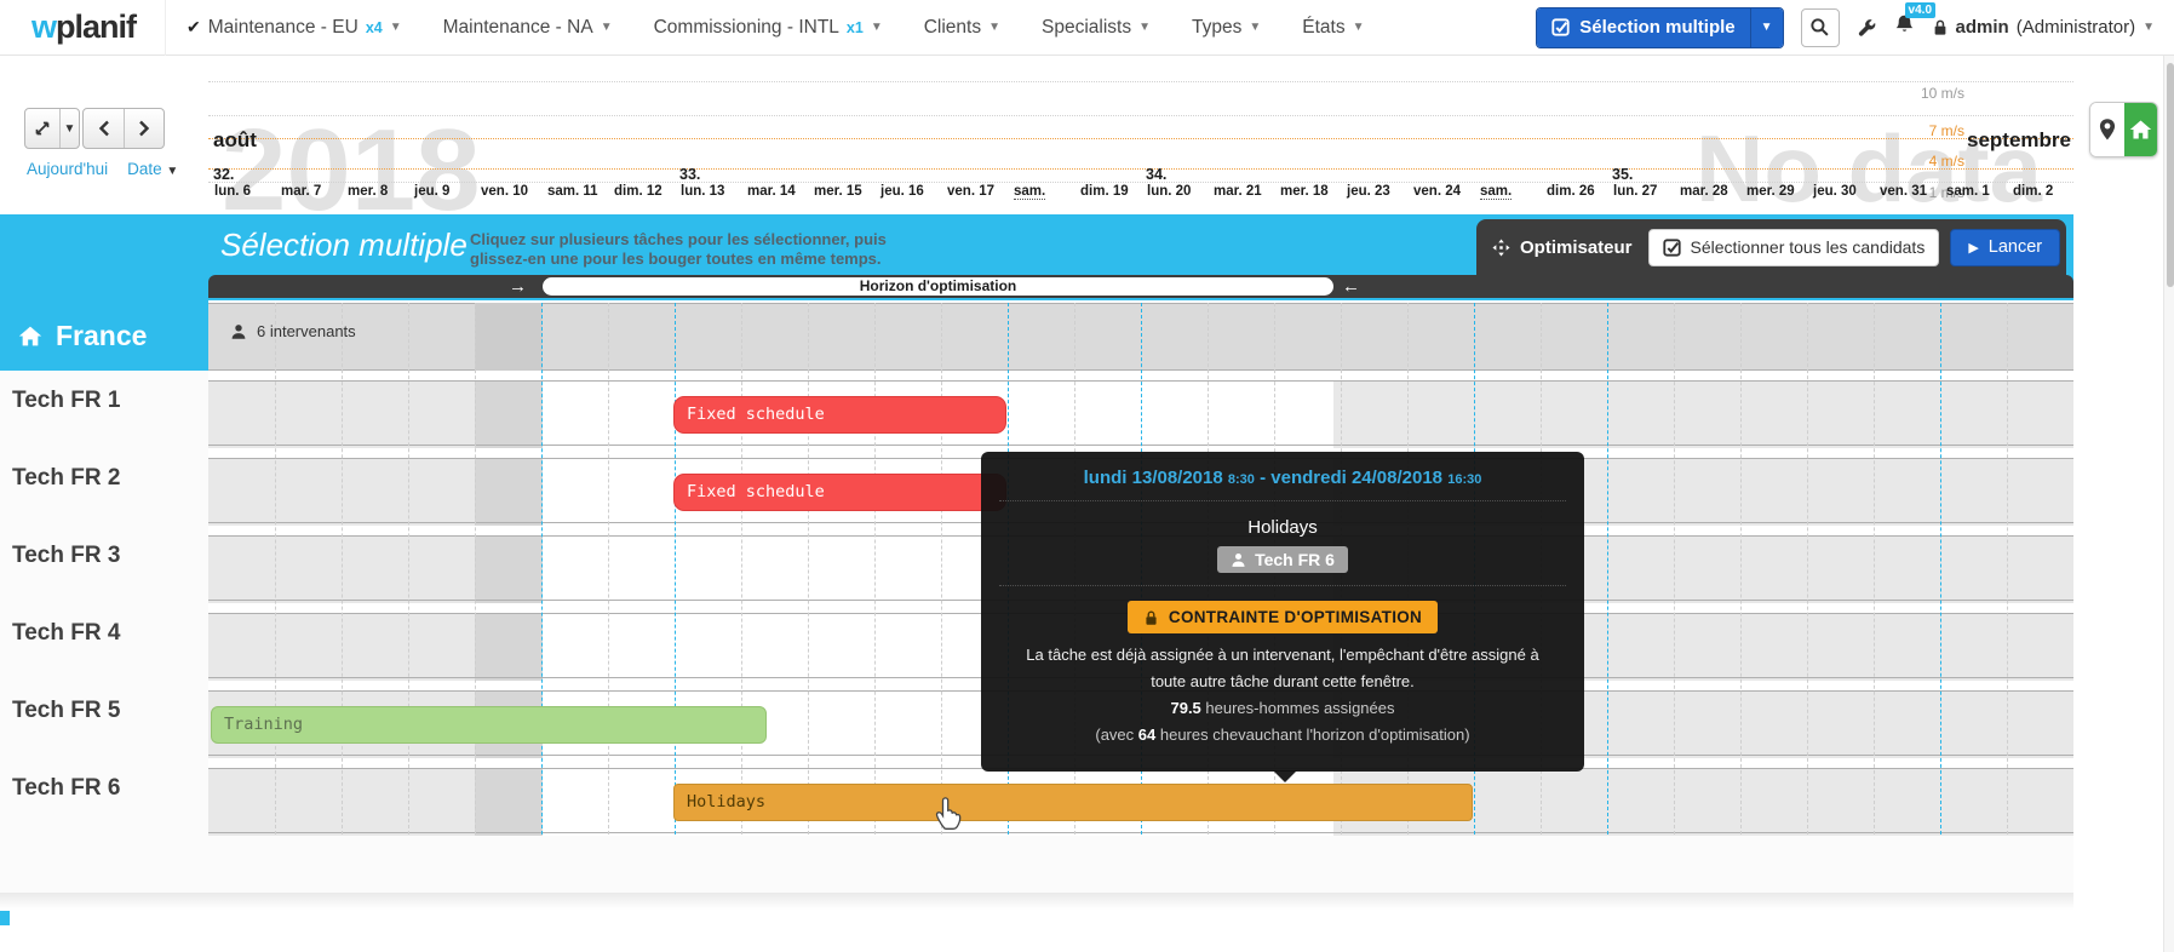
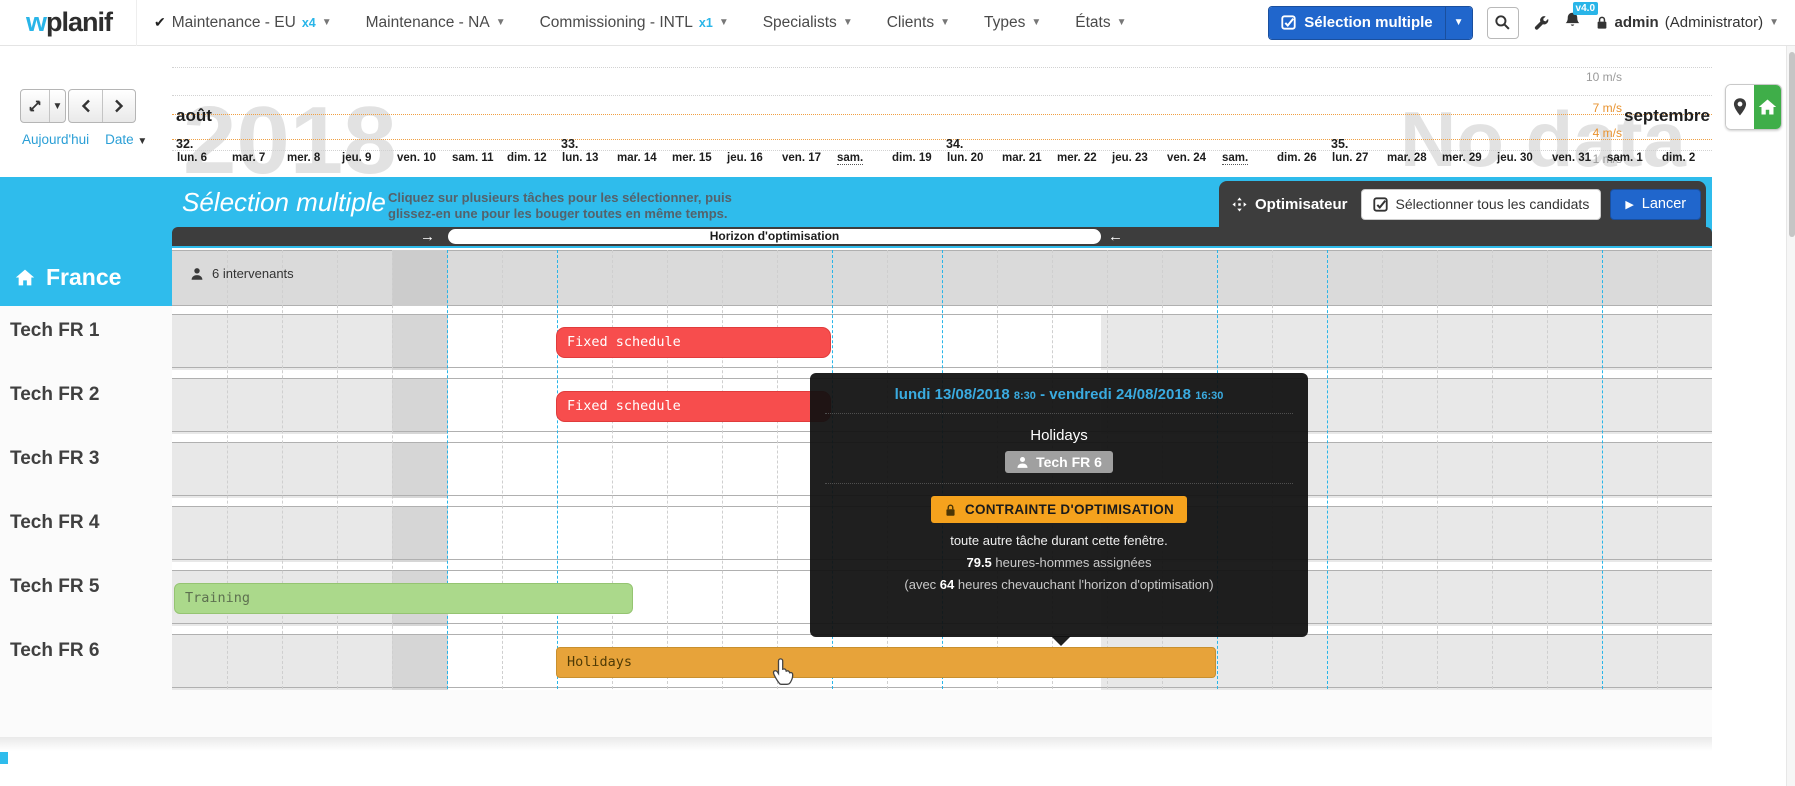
  wplanif
  ✔
  Maintenance - EU
  x4
  ▼
  Maintenance - NA
  ▼
  Commissioning - INTL
  x1
  ▼
- Clients
+ Specialists
  ▼
- Specialists
+ Clients
  ▼
  Types
  ▼
  États
  ▼
  Sélection multiple
  ▼
  v4.0
  admin
  (Administrator)
  ▼
  ▼
  Aujourd'hui
  Date ▼
  2018
  No data
  10 m/s
  7 m/s
  4 m/s
  1 m/s
  août
  septembre
  32.
  33.
  34.
  35.
  lun. 6
  mar. 7
  mer. 8
  jeu. 9
  ven. 10
  sam. 11
  dim. 12
  lun. 13
  mar. 14
  mer. 15
  jeu. 16
  ven. 17
  sam.
  dim. 19
  lun. 20
  mar. 21
- mer. 18
+ mer. 22
  jeu. 23
  ven. 24
  sam.
  dim. 26
  lun. 27
  mar. 28
  mer. 29
  jeu. 30
  ven. 31
  sam. 1
  dim. 2
  Sélection multiple
  Cliquez sur plusieurs tâches pour les sélectionner, puis
  glissez-en une pour les bouger toutes en même temps.
  Optimisateur
  Sélectionner tous les candidats
  ▶
  Lancer
  →
  Horizon d'optimisation
  ←
  France
  Tech FR 1
  Tech FR 2
  Tech FR 3
  Tech FR 4
  Tech FR 5
  Tech FR 6
  6 intervenants
  Fixed schedule
  Fixed schedule
  Training
  Holidays
  lundi 13/08/2018 8:30 - vendredi 24/08/2018 16:30
  Holidays
  Tech FR 6
  CONTRAINTE D'OPTIMISATION
- La tâche est déjà assignée à un intervenant, l'empêchant d'être assigné à
  toute autre tâche durant cette fenêtre.
  79.5 heures-hommes assignées
  (avec 64 heures chevauchant l'horizon d'optimisation)
